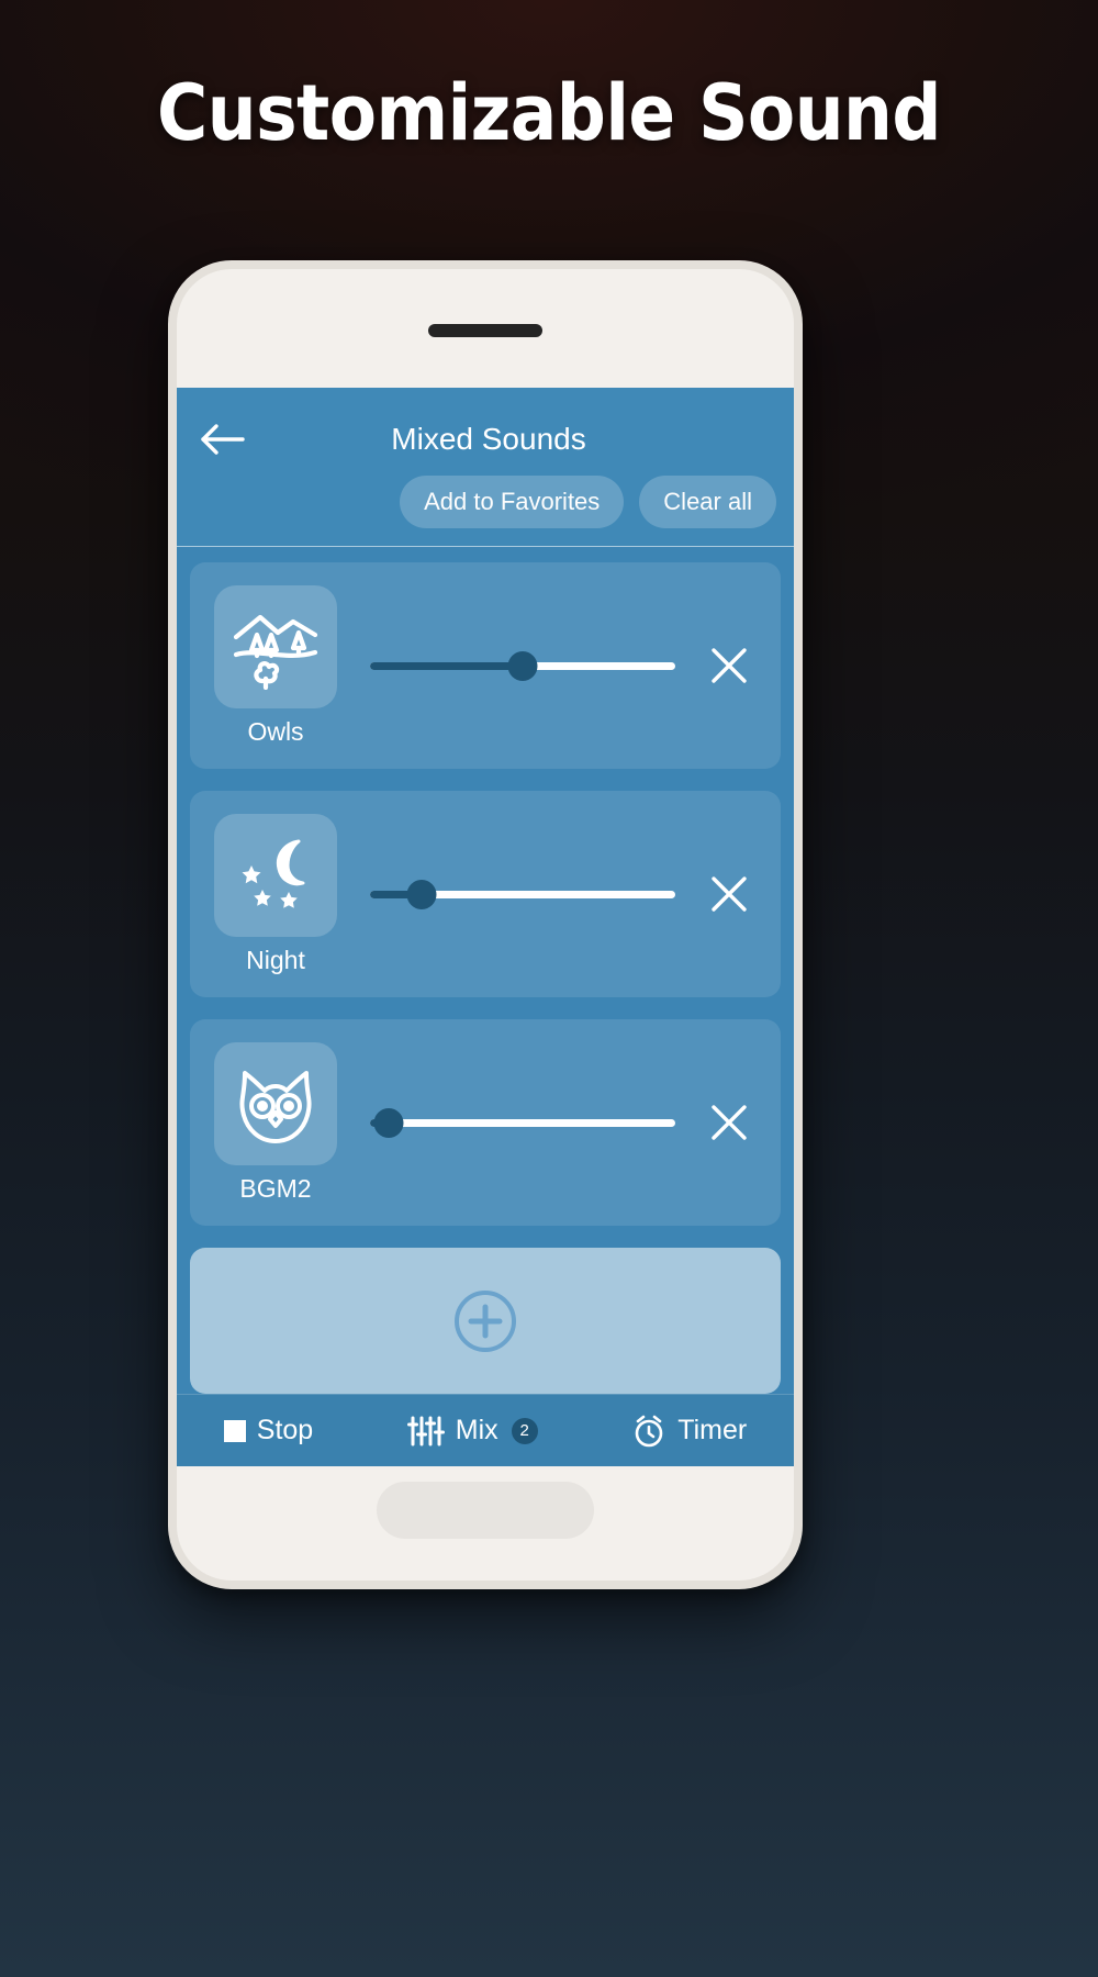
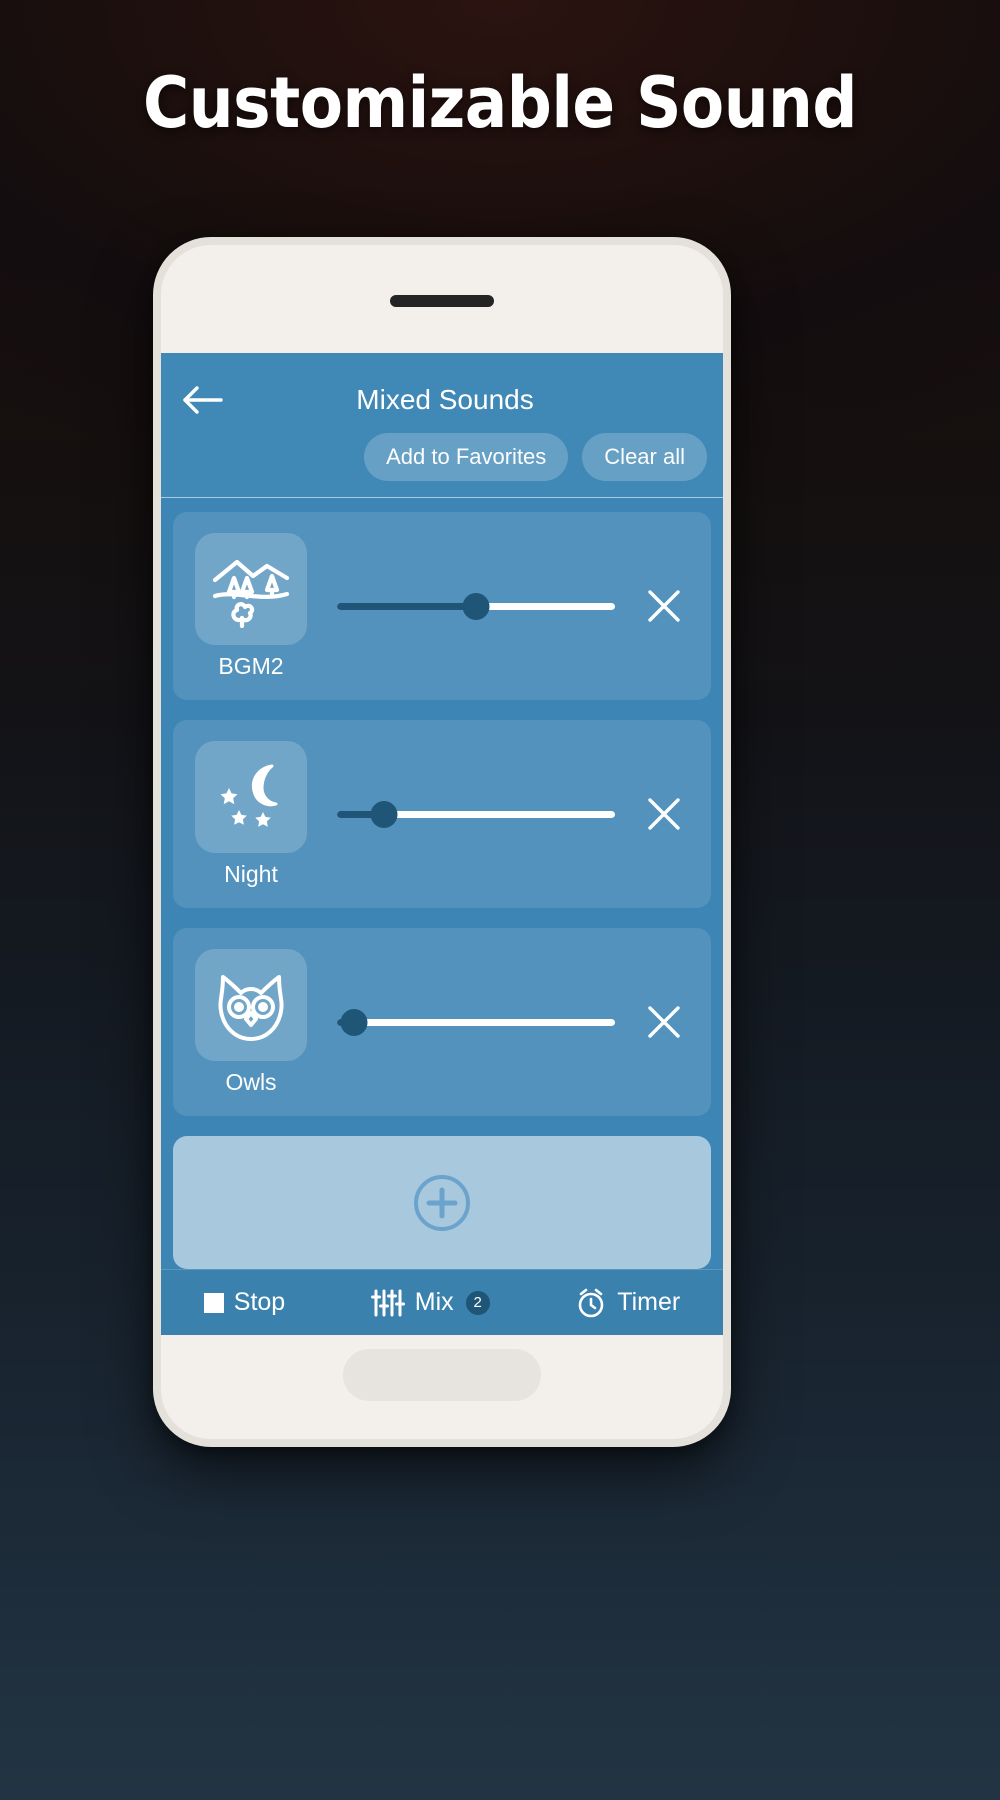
  Customizable Sound
  Mixed Sounds
  Add to Favorites
  Clear all
- Owls
+ BGM2
  Night
- BGM2
+ Owls
  Stop
  Mix
  2
  Timer
